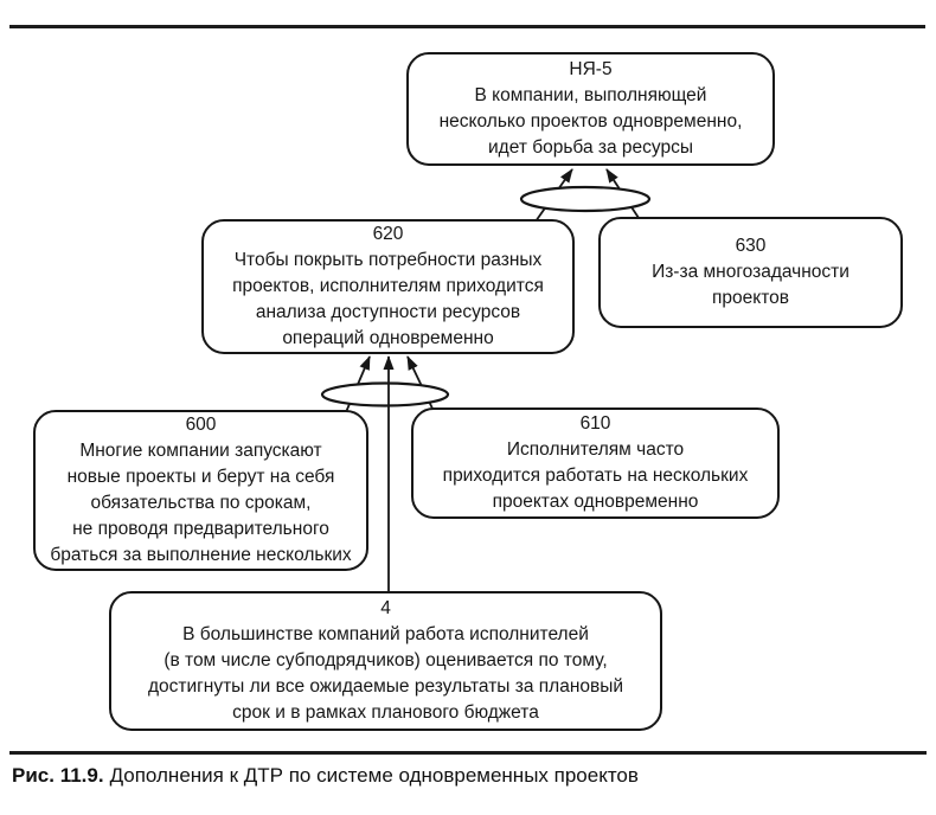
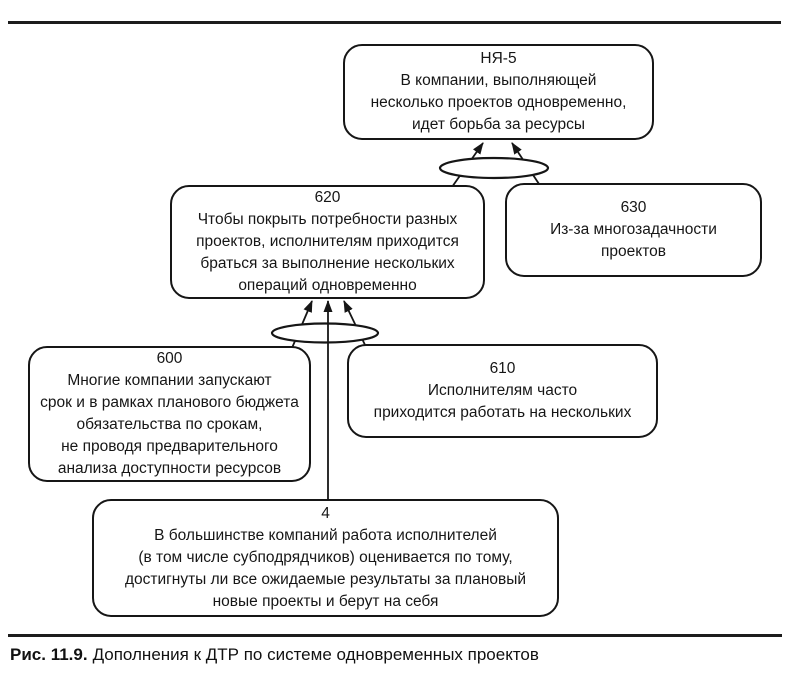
  НЯ-5
  В компании, выполняющей
  несколько проектов одновременно,
  идет борьба за ресурсы
  620
  Чтобы покрыть потребности разных
  проектов, исполнителям приходится
- анализа доступности ресурсов
+ браться за выполнение нескольких
  операций одновременно
  630
  Из-за многозадачности
  проектов
  600
  Многие компании запускают
- новые проекты и берут на себя
+ срок и в рамках планового бюджета
  обязательства по срокам,
  не проводя предварительного
- браться за выполнение нескольких
+ анализа доступности ресурсов
  610
  Исполнителям часто
  приходится работать на нескольких
- проектах одновременно
  4
  В большинстве компаний работа исполнителей
  (в том числе субподрядчиков) оценивается по тому,
  достигнуты ли все ожидаемые результаты за плановый
- срок и в рамках планового бюджета
+ новые проекты и берут на себя
  Рис. 11.9. Дополнения к ДТР по системе одновременных проектов
